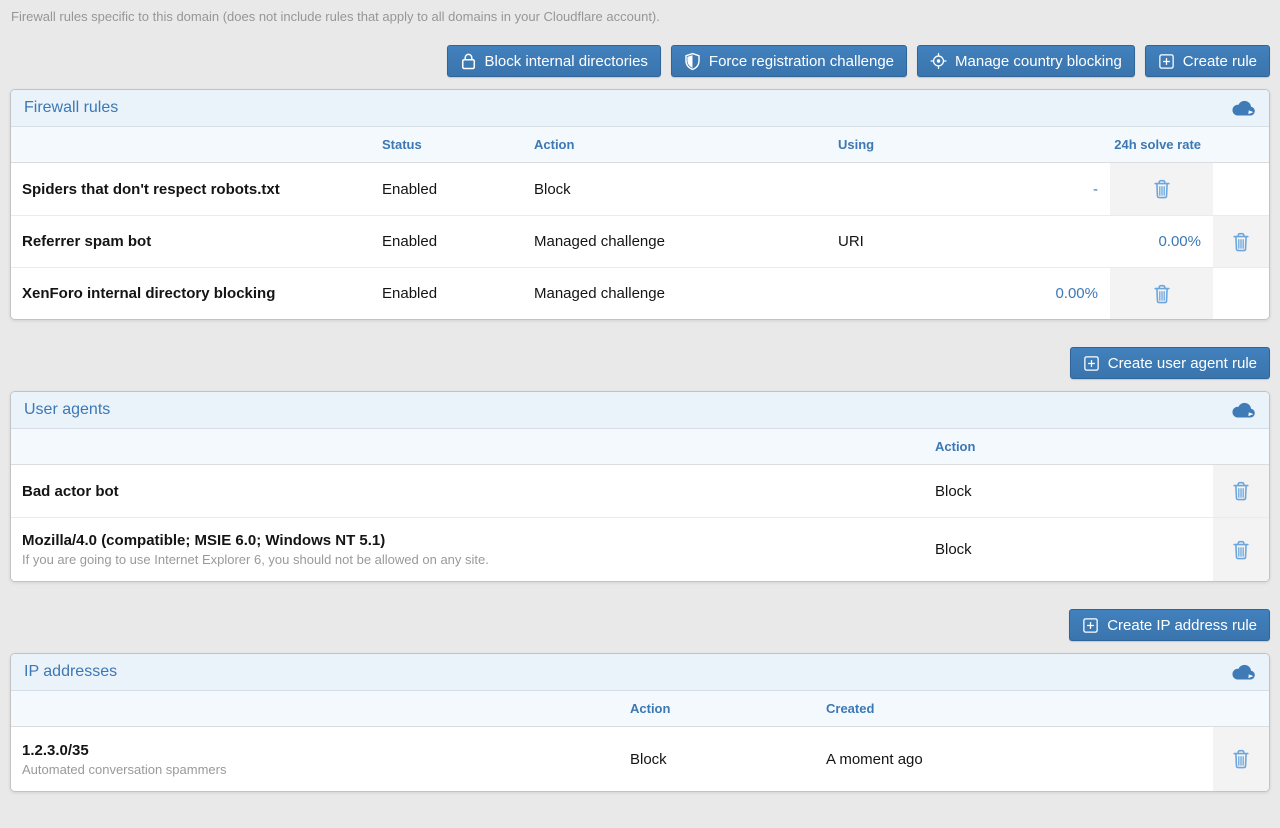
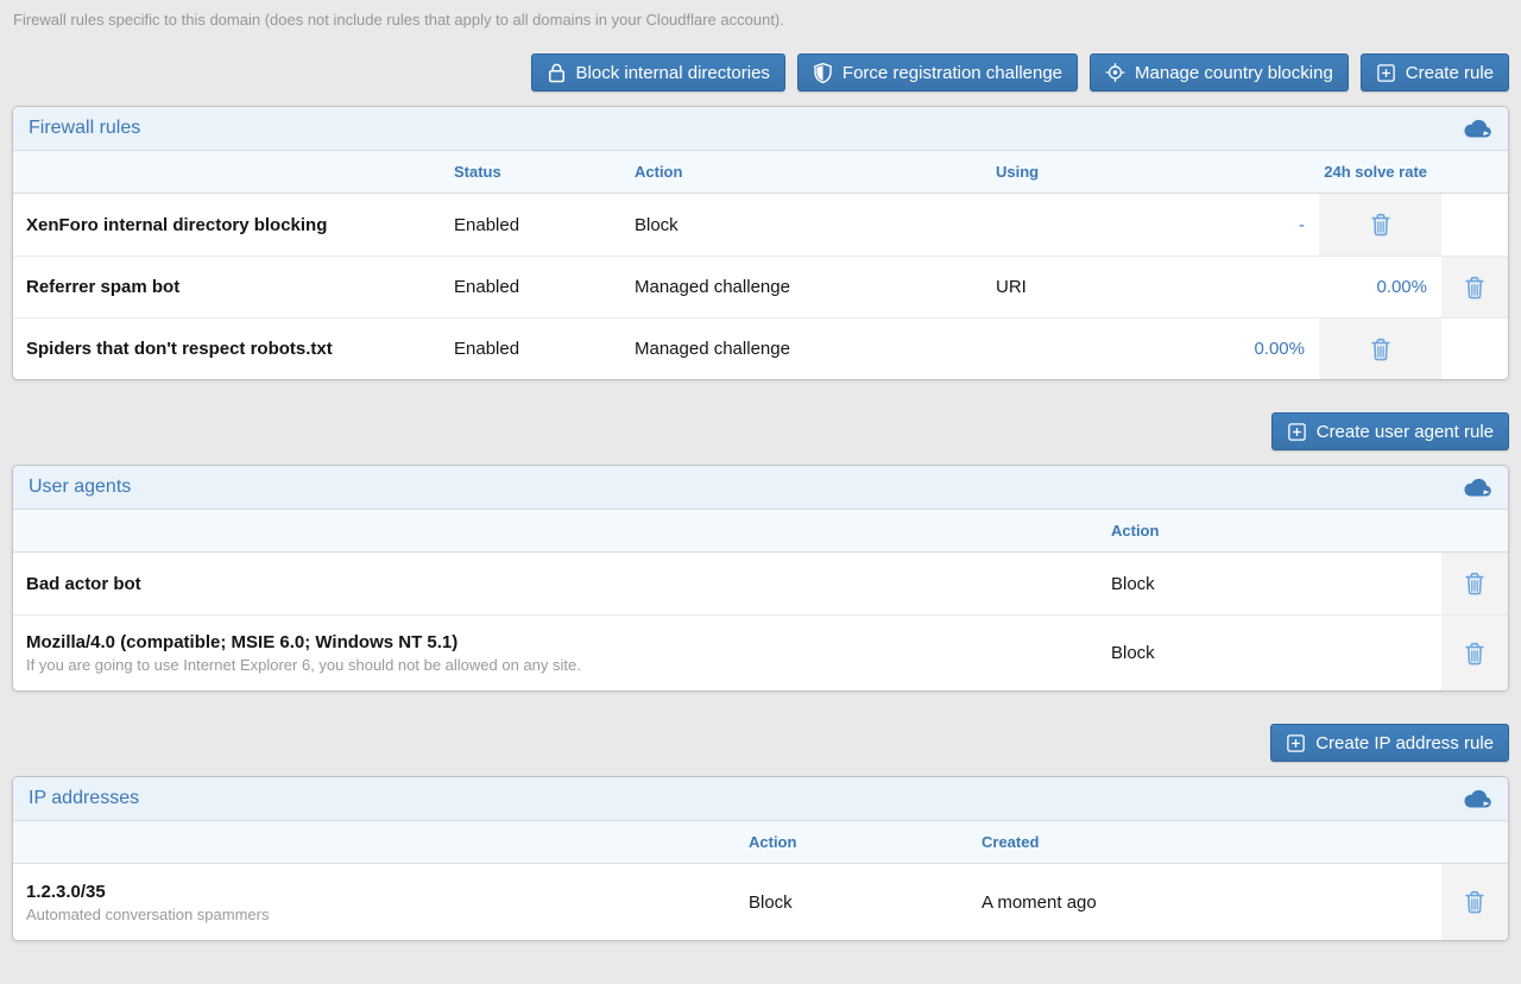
  Firewall rules specific to this domain (does not include rules that apply to all domains in your Cloudflare account).
  Block internal directories
  Force registration challenge
  Manage country blocking
  Create rule
  Firewall rules
  Status
  Action
  Using
  24h solve rate
- Spiders that don't respect robots.txt
+ XenForo internal directory blocking
  Enabled
  Block
  -
  Referrer spam bot
  Enabled
  Managed challenge
  URI
  0.00%
- XenForo internal directory blocking
+ Spiders that don't respect robots.txt
  Enabled
  Managed challenge
  0.00%
  Create user agent rule
  User agents
  Action
  Bad actor bot
  Block
  Mozilla/4.0 (compatible; MSIE 6.0; Windows NT 5.1)
  If you are going to use Internet Explorer 6, you should not be allowed on any site.
  Block
  Create IP address rule
  IP addresses
  Action
  Created
  1.2.3.0/35
  Automated conversation spammers
  Block
  A moment ago
